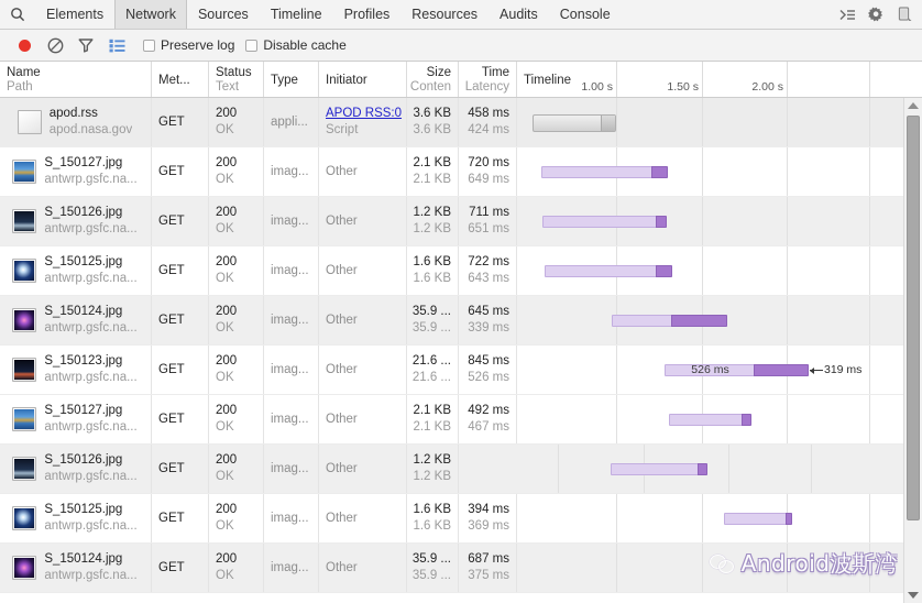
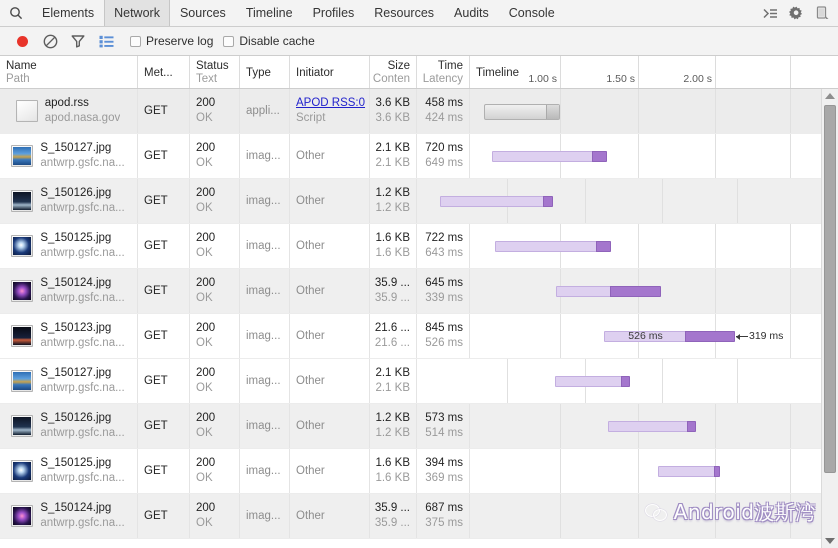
  Elements
  Network
  Sources
  Timeline
  Profiles
  Resources
  Audits
  Console
  Preserve log
  Disable cache
  Name
  Path
  Met...
  Status
  Text
  Type
  Initiator
  Size
  Conten
  Time
  Latency
  Timeline
  1.00 s
  1.50 s
  2.00 s
  apod.rss
  apod.nasa.gov
  GET
  200
  OK
  appli...
  APOD RSS:0
  Script
  3.6 KB
  3.6 KB
  458 ms
  424 ms
  S_150127.jpg
  antwrp.gsfc.na...
  GET
  200
  OK
  imag...
  Other
  2.1 KB
  2.1 KB
  720 ms
  649 ms
  S_150126.jpg
  antwrp.gsfc.na...
  GET
  200
  OK
  imag...
  Other
  1.2 KB
  1.2 KB
- 711 ms
- 651 ms
  S_150125.jpg
  antwrp.gsfc.na...
  GET
  200
  OK
  imag...
  Other
  1.6 KB
  1.6 KB
  722 ms
  643 ms
  S_150124.jpg
  antwrp.gsfc.na...
  GET
  200
  OK
  imag...
  Other
  35.9 ...
  35.9 ...
  645 ms
  339 ms
  S_150123.jpg
  antwrp.gsfc.na...
  GET
  200
  OK
  imag...
  Other
  21.6 ...
  21.6 ...
  845 ms
  526 ms
  526 ms
  319 ms
  S_150127.jpg
  antwrp.gsfc.na...
  GET
  200
  OK
  imag...
  Other
  2.1 KB
  2.1 KB
- 492 ms
- 467 ms
  S_150126.jpg
  antwrp.gsfc.na...
  GET
  200
  OK
  imag...
  Other
  1.2 KB
  1.2 KB
+ 573 ms
+ 514 ms
  S_150125.jpg
  antwrp.gsfc.na...
  GET
  200
  OK
  imag...
  Other
  1.6 KB
  1.6 KB
  394 ms
  369 ms
  S_150124.jpg
  antwrp.gsfc.na...
  GET
  200
  OK
  imag...
  Other
  35.9 ...
  35.9 ...
  687 ms
  375 ms
  Android波斯湾
